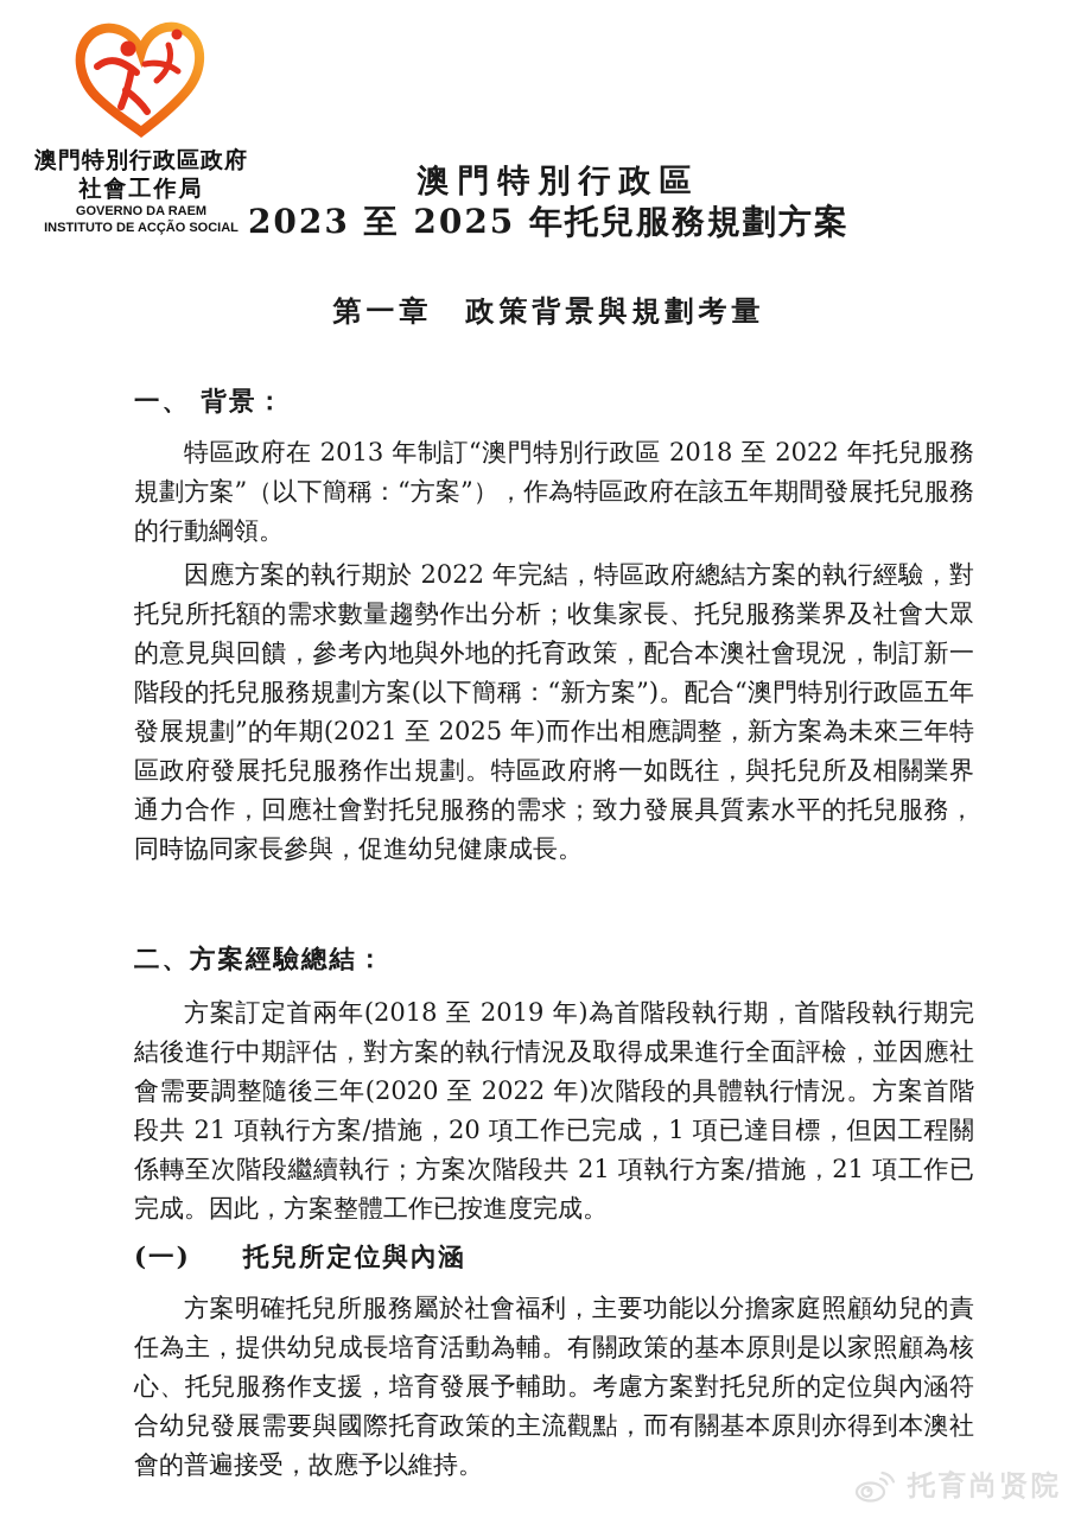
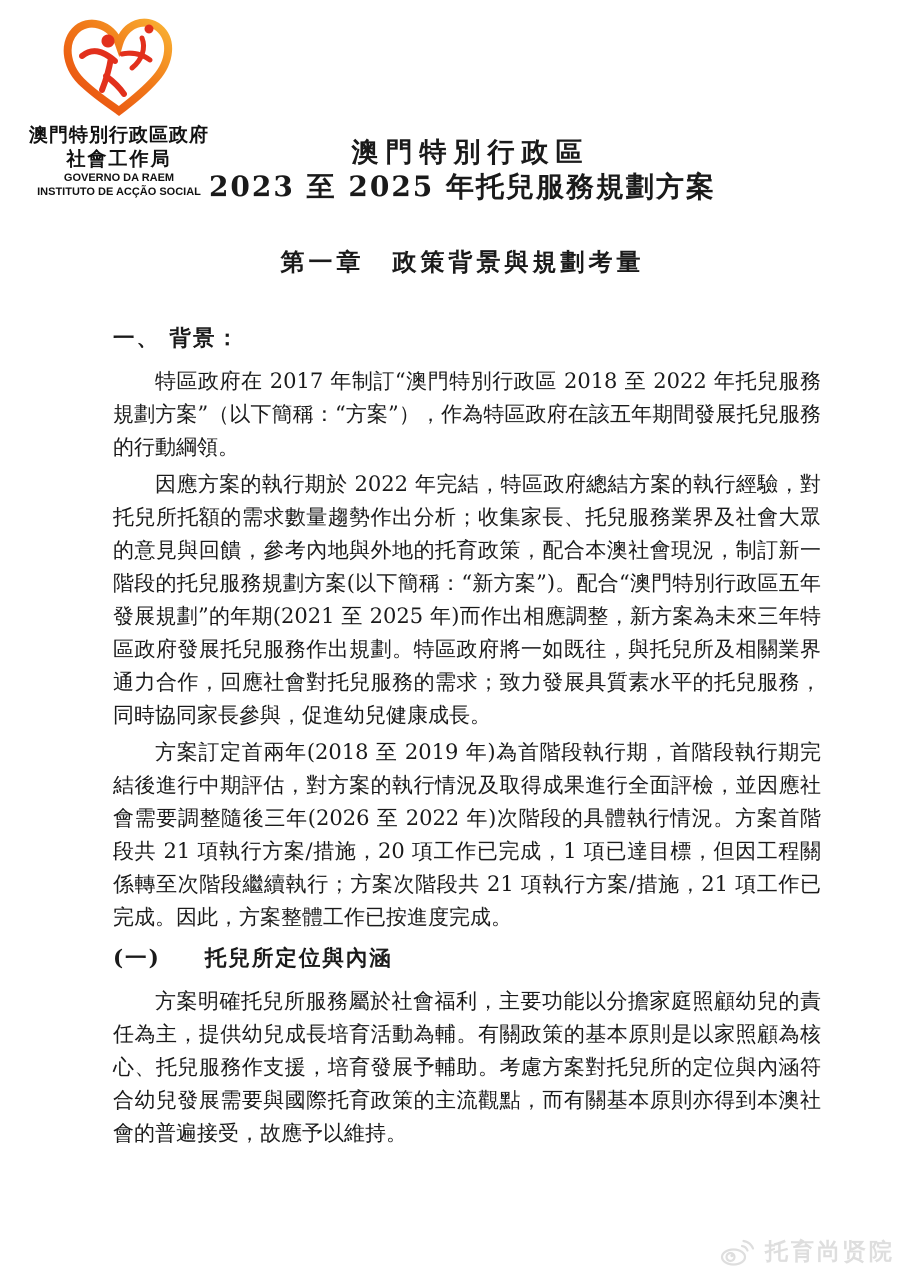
  澳門特別行政區政府
  社會工作局
  GOVERNO DA RAEM
  INSTITUTO DE ACÇÃO SOCIAL
  澳門特別行政區
  2023 至 2025 年托兒服務規劃方案
  第一章 政策背景與規劃考量
  一、 背景：
- 特區政府在 2013 年制訂“澳門特別行政區 2018 至 2022 年托兒服務規劃方案”（以下簡稱：“方案”），作為特區政府在該五年期間發展托兒服務的行動綱領。
+ 特區政府在 2017 年制訂“澳門特別行政區 2018 至 2022 年托兒服務規劃方案”（以下簡稱：“方案”），作為特區政府在該五年期間發展托兒服務的行動綱領。
  因應方案的執行期於 2022 年完結，特區政府總結方案的執行經驗，對托兒所托額的需求數量趨勢作出分析；收集家長、托兒服務業界及社會大眾的意見與回饋，參考內地與外地的托育政策，配合本澳社會現況，制訂新一階段的托兒服務規劃方案(以下簡稱：“新方案”)。配合“澳門特別行政區五年發展規劃”的年期(2021 至 2025 年)而作出相應調整，新方案為未來三年特區政府發展托兒服務作出規劃。特區政府將一如既往，與托兒所及相關業界通力合作，回應社會對托兒服務的需求；致力發展具質素水平的托兒服務，同時協同家長參與，促進幼兒健康成長。
- 二、方案經驗總結：
- 方案訂定首兩年(2018 至 2019 年)為首階段執行期，首階段執行期完結後進行中期評估，對方案的執行情況及取得成果進行全面評檢，並因應社會需要調整隨後三年(2020 至 2022 年)次階段的具體執行情況。方案首階段共 21 項執行方案/措施，20 項工作已完成，1 項已達目標，但因工程關係轉至次階段繼續執行；方案次階段共 21 項執行方案/措施，21 項工作已完成。因此，方案整體工作已按進度完成。
+ 方案訂定首兩年(2018 至 2019 年)為首階段執行期，首階段執行期完結後進行中期評估，對方案的執行情況及取得成果進行全面評檢，並因應社會需要調整隨後三年(2026 至 2022 年)次階段的具體執行情況。方案首階段共 21 項執行方案/措施，20 項工作已完成，1 項已達目標，但因工程關係轉至次階段繼續執行；方案次階段共 21 項執行方案/措施，21 項工作已完成。因此，方案整體工作已按進度完成。
  (一)
  托兒所定位與內涵
  方案明確托兒所服務屬於社會福利，主要功能以分擔家庭照顧幼兒的責任為主，提供幼兒成長培育活動為輔。有關政策的基本原則是以家照顧為核心、托兒服務作支援，培育發展予輔助。考慮方案對托兒所的定位與內涵符合幼兒發展需要與國際托育政策的主流觀點，而有關基本原則亦得到本澳社會的普遍接受，故應予以維持。
  托育尚贤院
